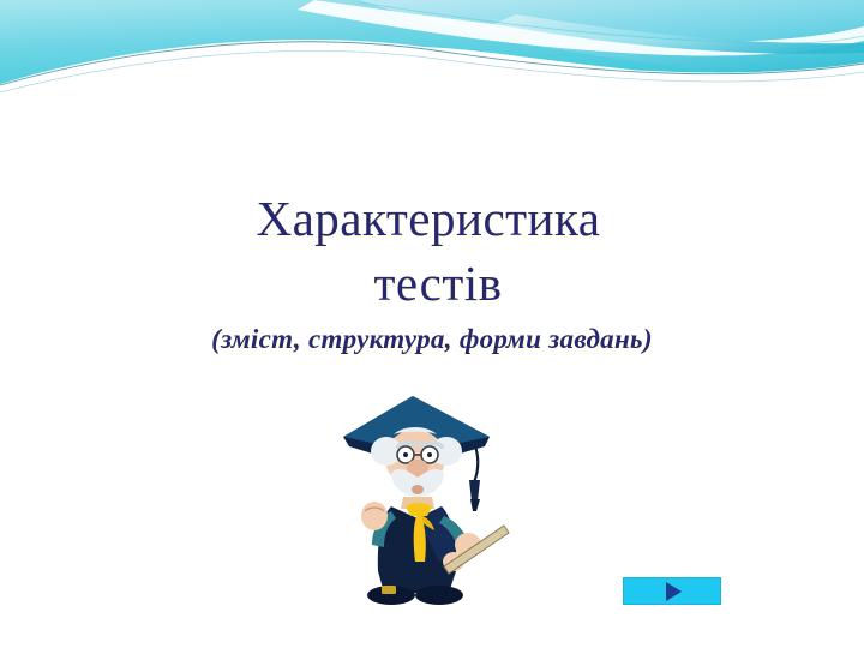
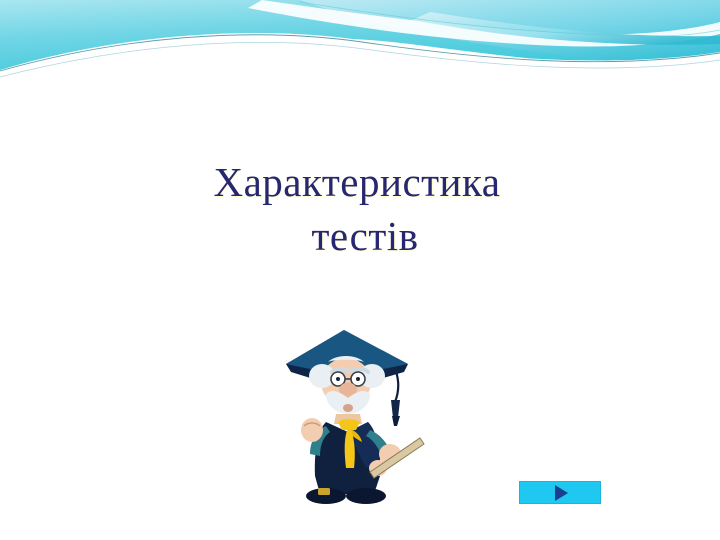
  Характеристика
  тестів
- (зміст, структура, форми завдань)
